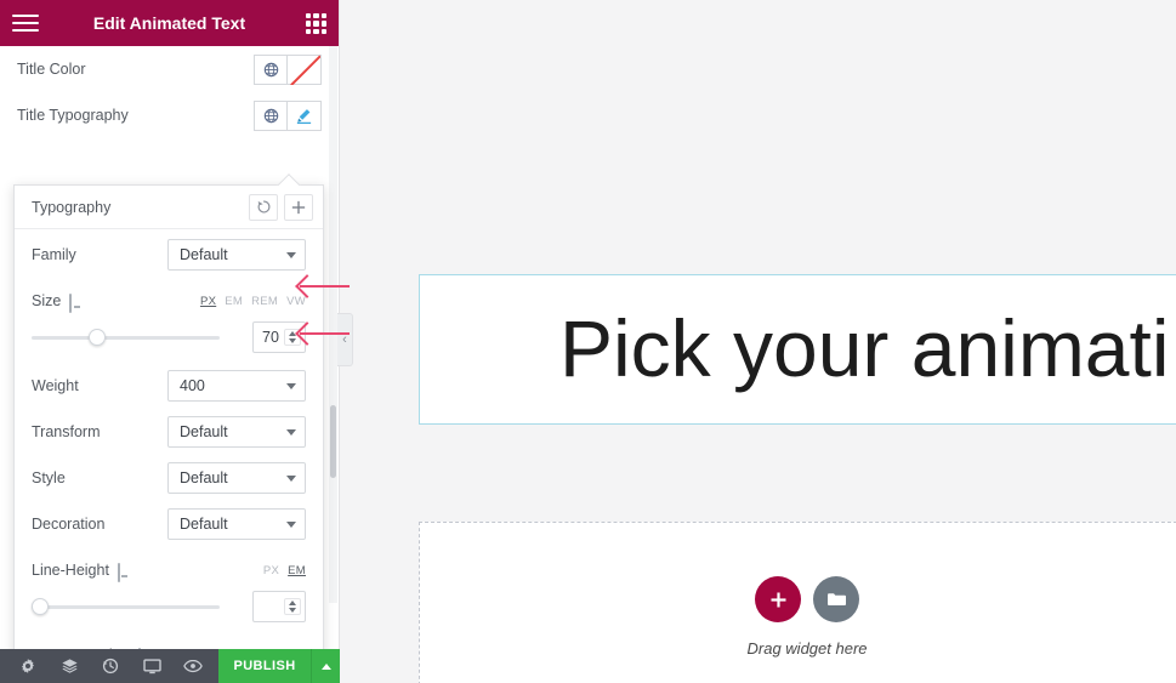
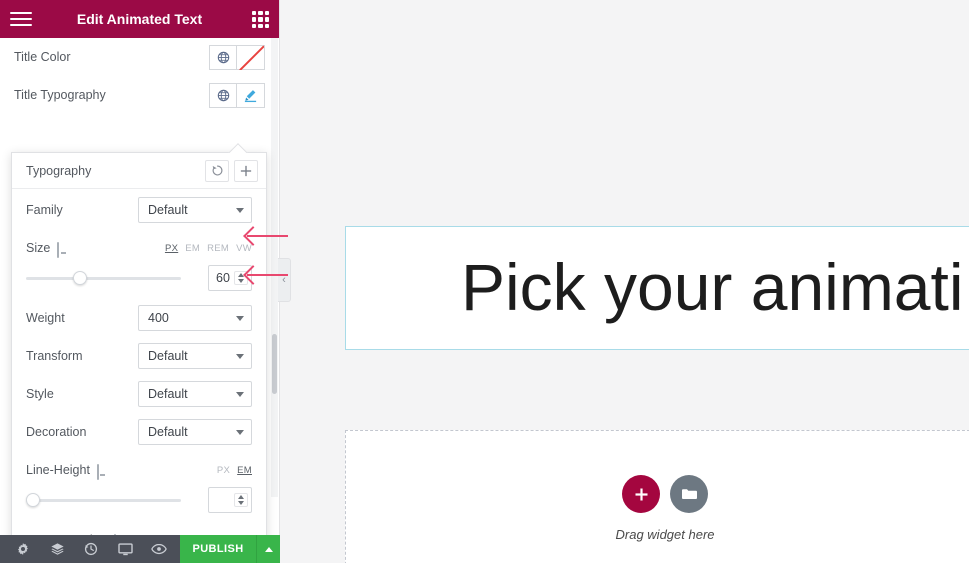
  Pick your animati
  Drag widget here
  ‹
  Edit Animated Text
  Title Color
  Title Typography
  Typography
  Family
  Default
  Size
  PX
  EM
  REM
  VW
- 70
+ 60
  Weight
  400
  Transform
  Default
  Style
  Default
  Decoration
  Default
  Line-Height
  PX
  EM
  PUBLISH
